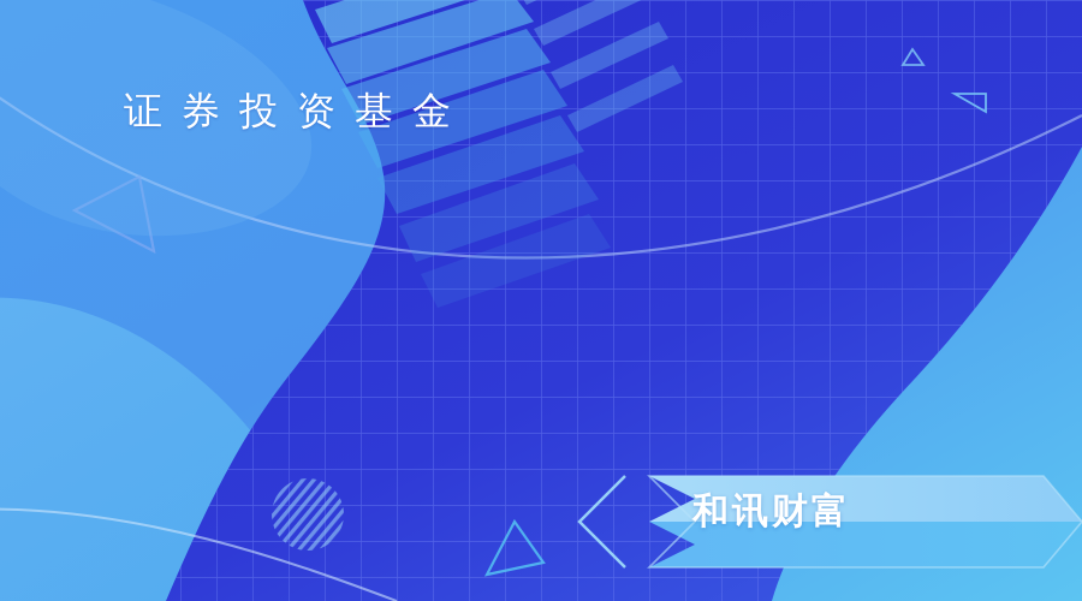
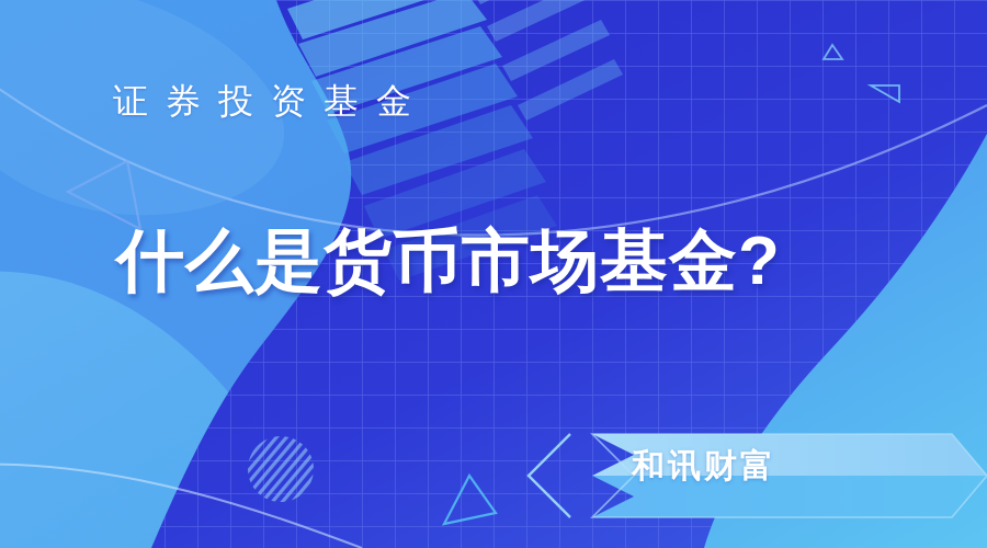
  证券投资基金
+ 什么是货币市场基金?
  和讯财富
